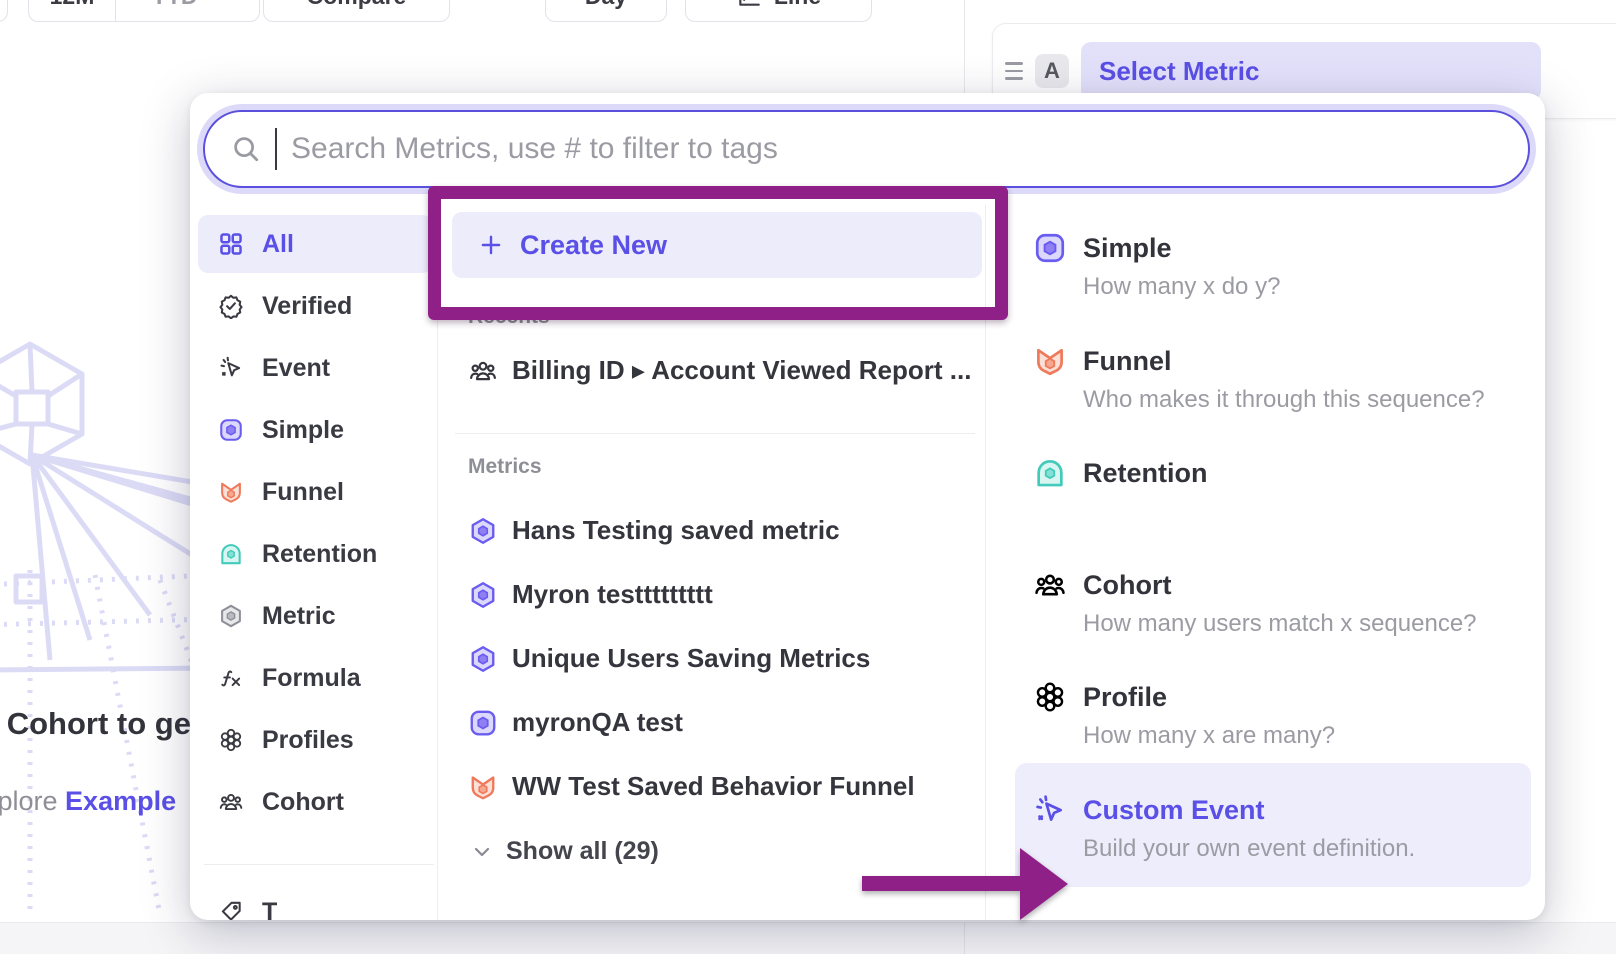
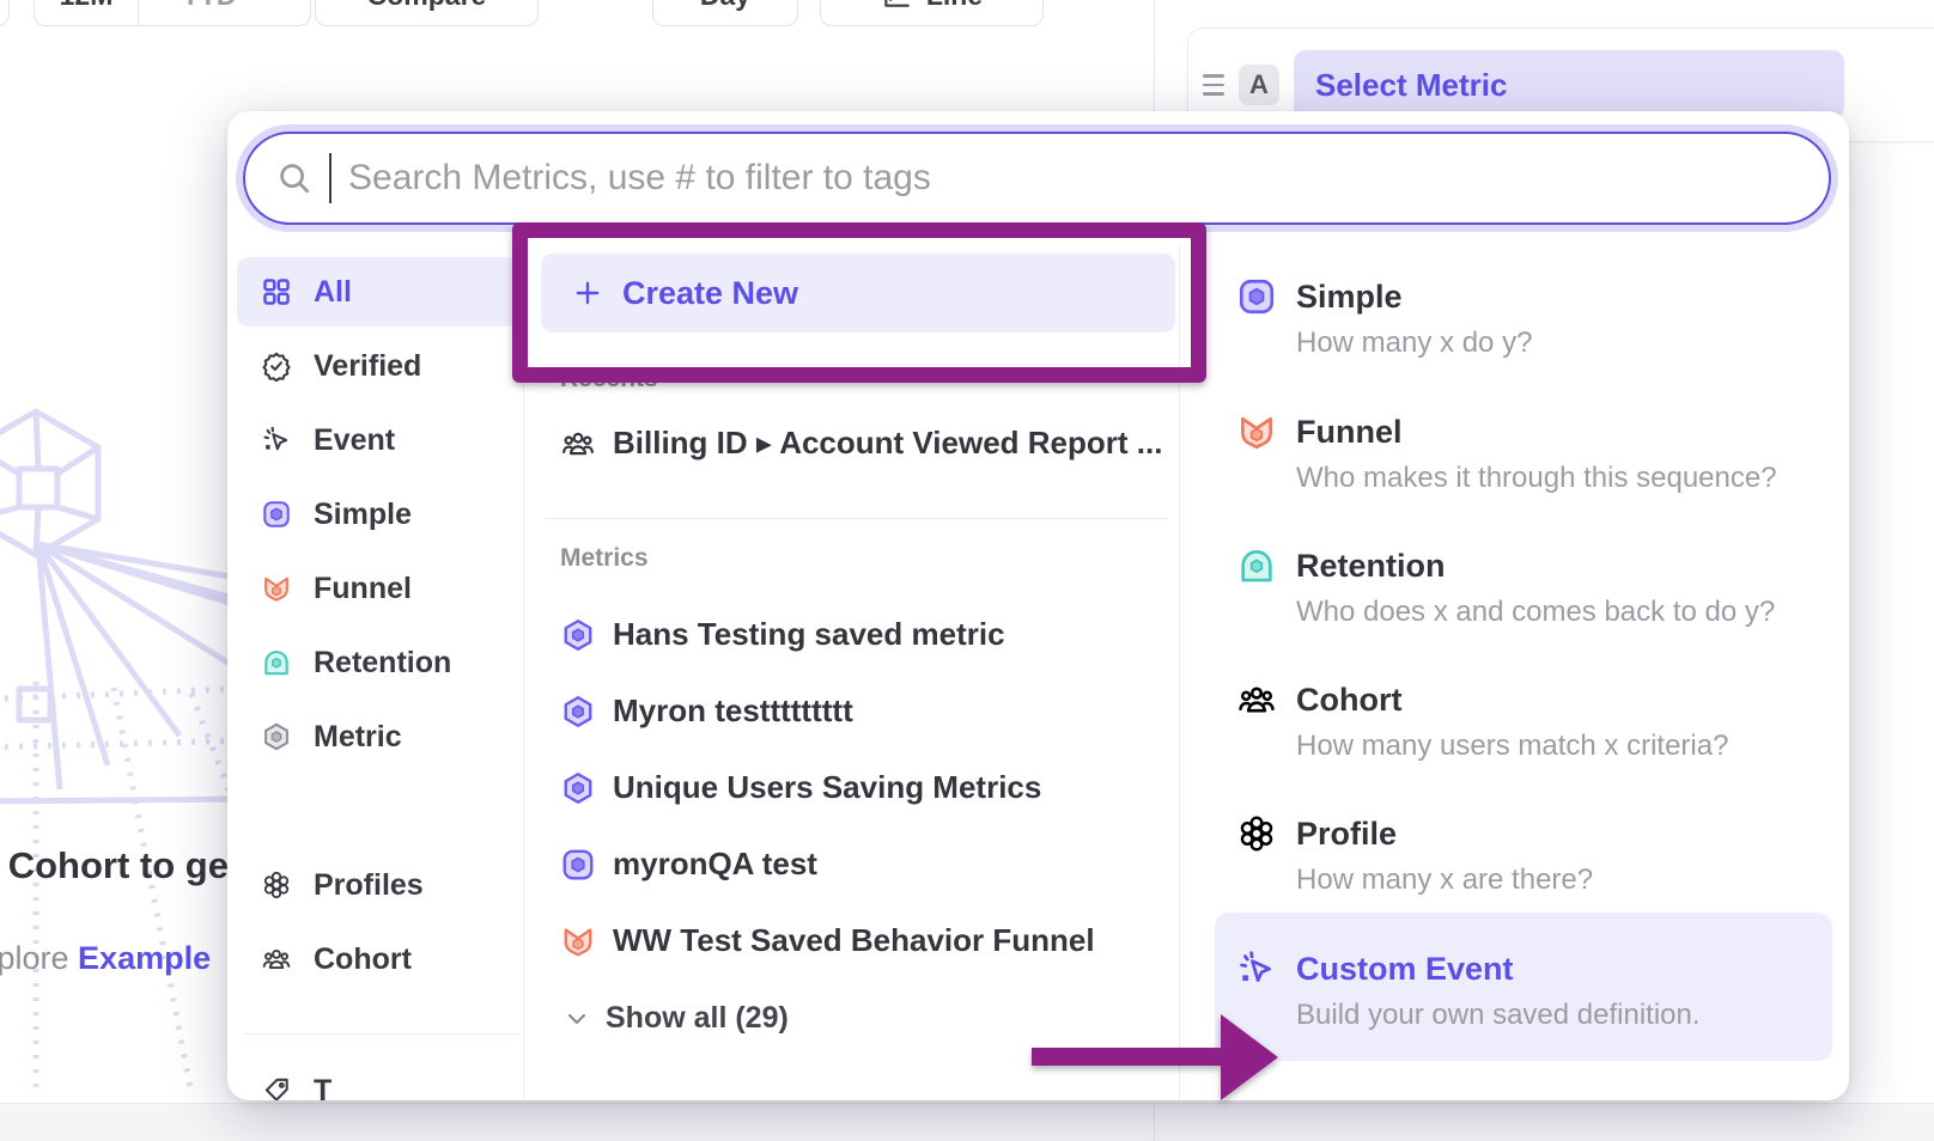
  Cohort to ge
  plore Example
  A
  Select Metric
  Search Metrics, use # to filter to tags
  All
  Verified
  Event
  Simple
  Funnel
  Retention
  Metric
- Formula
  Profiles
  Cohort
  T
  Create New
  Recents
  Billing ID ▸ Account Viewed Report ...
  Metrics
  Hans Testing saved metric
  Myron testtttttttt
  Unique Users Saving Metrics
  myronQA test
  WW Test Saved Behavior Funnel
  Show all (29)
  Simple
  How many x do y?
  Funnel
  Who makes it through this sequence?
  Retention
+ Who does x and comes back to do y?
  Cohort
- How many users match x sequence?
+ How many users match x criteria?
  Profile
- How many x are many?
+ How many x are there?
  Custom Event
- Build your own event definition.
+ Build your own saved definition.
